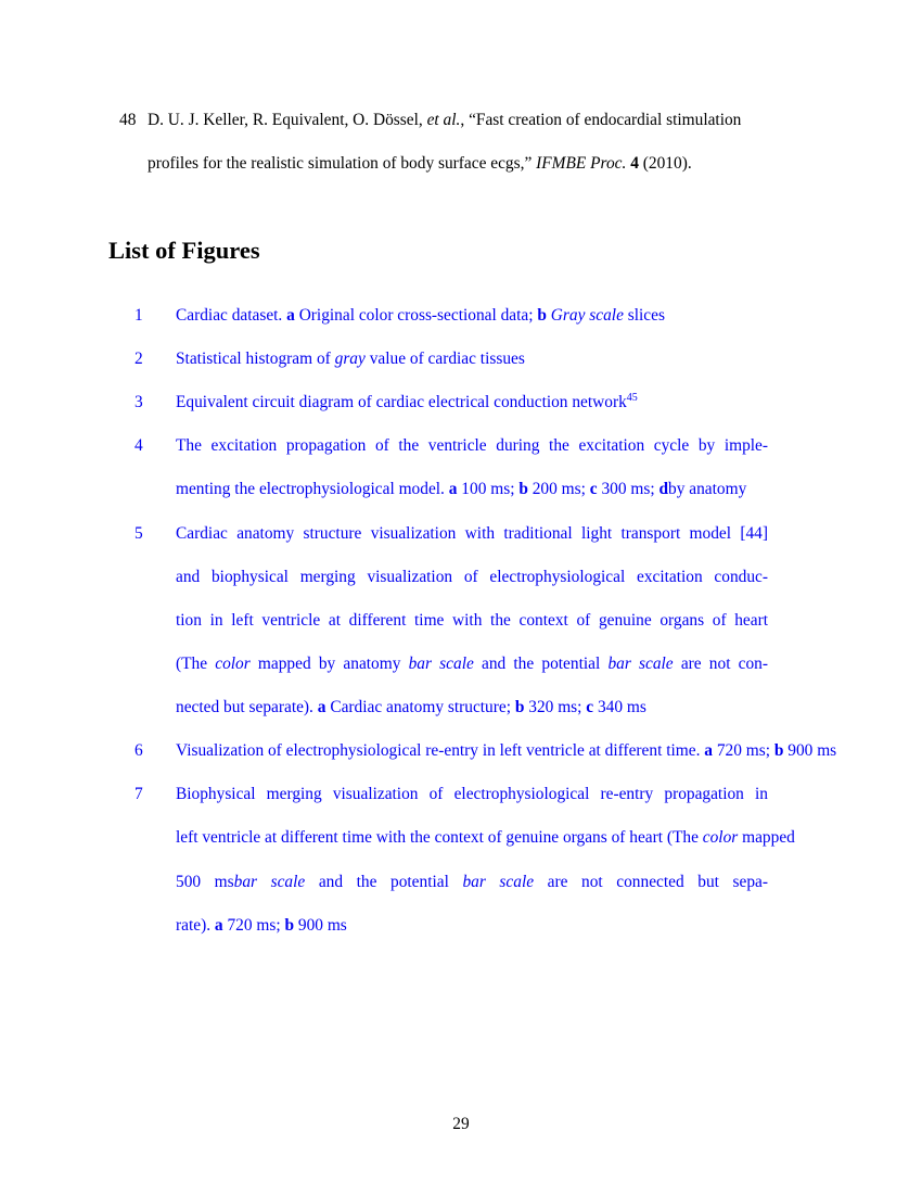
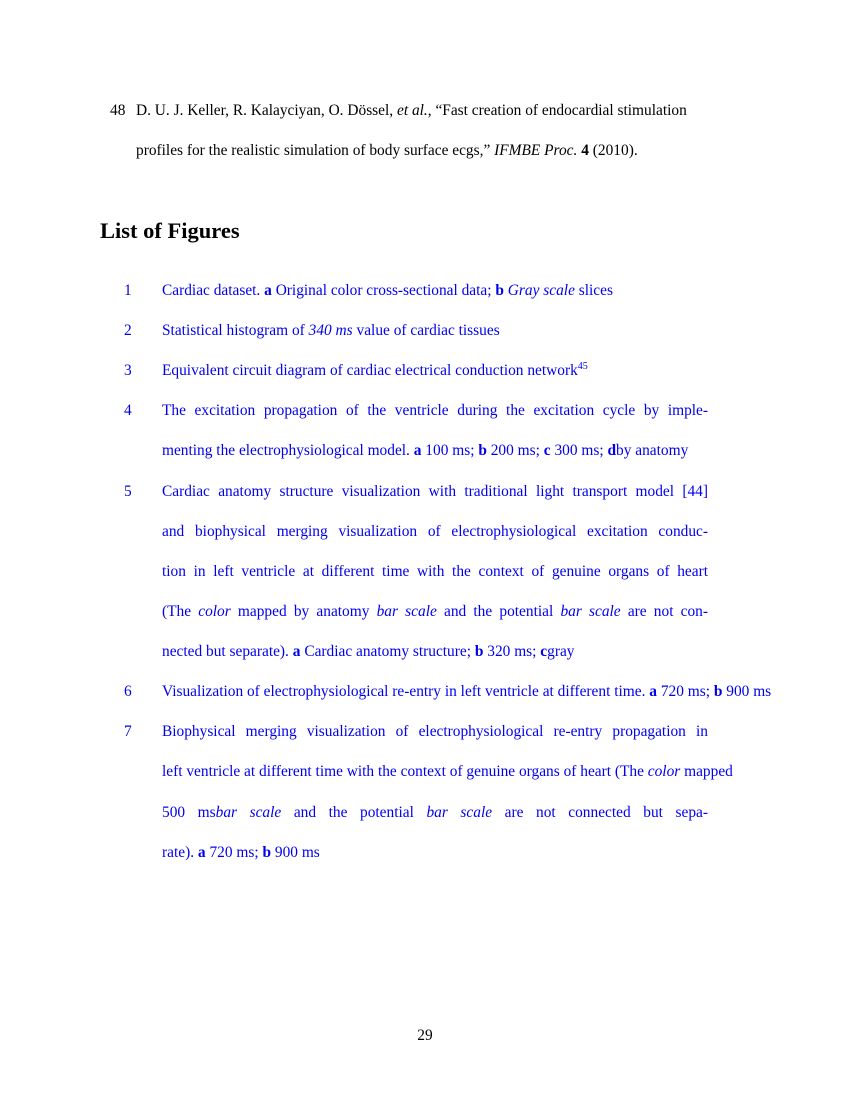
  48
- D. U. J. Keller, R. Equivalent, O. Dössel, et al., “Fast creation of endocardial stimulation
+ D. U. J. Keller, R. Kalayciyan, O. Dössel, et al., “Fast creation of endocardial stimulation
  profiles for the realistic simulation of body surface ecgs,” IFMBE Proc. 4 (2010).
  List of Figures
  1
  Cardiac dataset. a Original color cross-sectional data; b Gray scale slices
  2
- Statistical histogram of gray value of cardiac tissues
+ Statistical histogram of 340 ms value of cardiac tissues
  3
  Equivalent circuit diagram of cardiac electrical conduction network45
  4
  The excitation propagation of the ventricle during the excitation cycle by imple-
  menting the electrophysiological model. a 100 ms; b 200 ms; c 300 ms; dby anatomy
  5
  Cardiac anatomy structure visualization with traditional light transport model [44]
  and biophysical merging visualization of electrophysiological excitation conduc-
  tion in left ventricle at different time with the context of genuine organs of heart
  (The color mapped by anatomy bar scale and the potential bar scale are not con-
- nected but separate). a Cardiac anatomy structure; b 320 ms; c 340 ms
+ nected but separate). a Cardiac anatomy structure; b 320 ms; cgray
  6
  Visualization of electrophysiological re-entry in left ventricle at different time. a 720 ms; b 900 ms
  7
  Biophysical merging visualization of electrophysiological re-entry propagation in
  left ventricle at different time with the context of genuine organs of heart (The color mapped
  500 msbar scale and the potential bar scale are not connected but sepa-
  rate). a 720 ms; b 900 ms
  29
